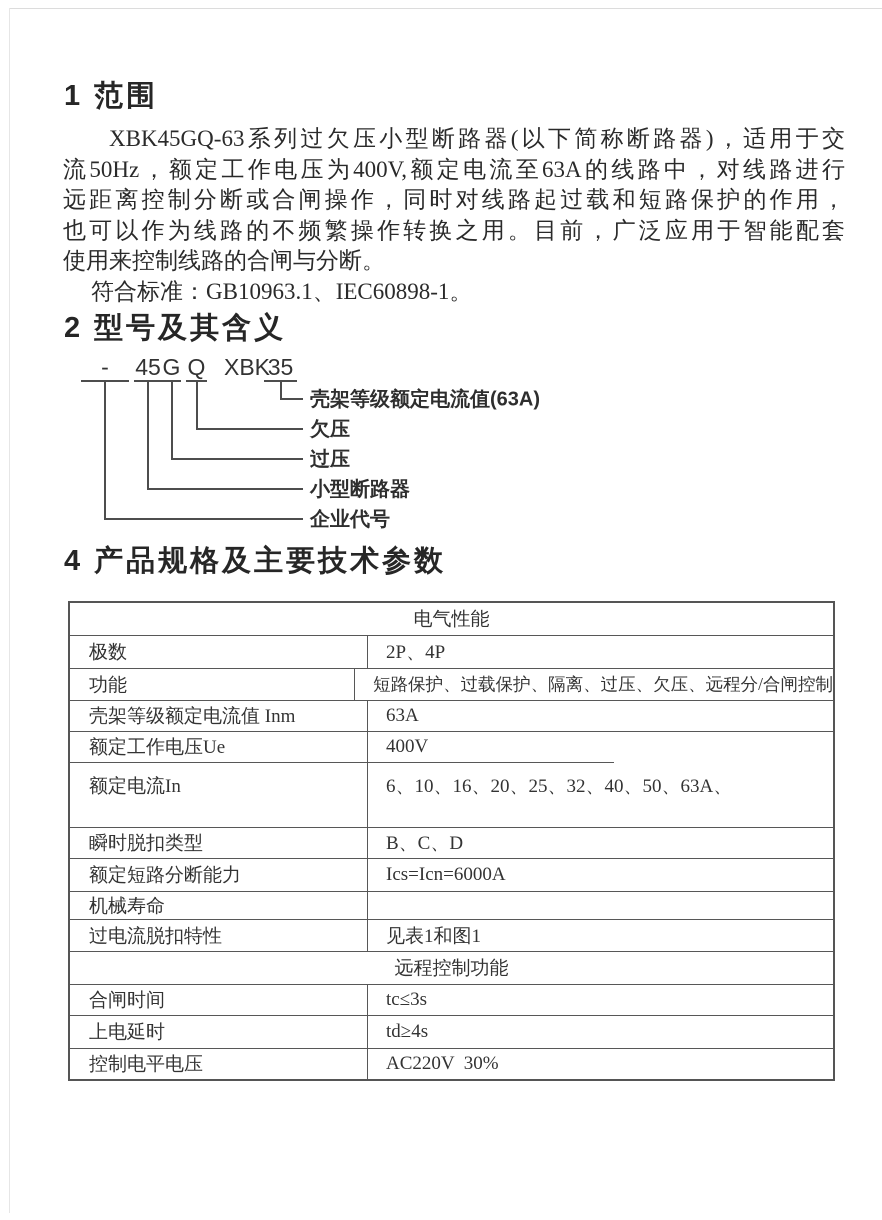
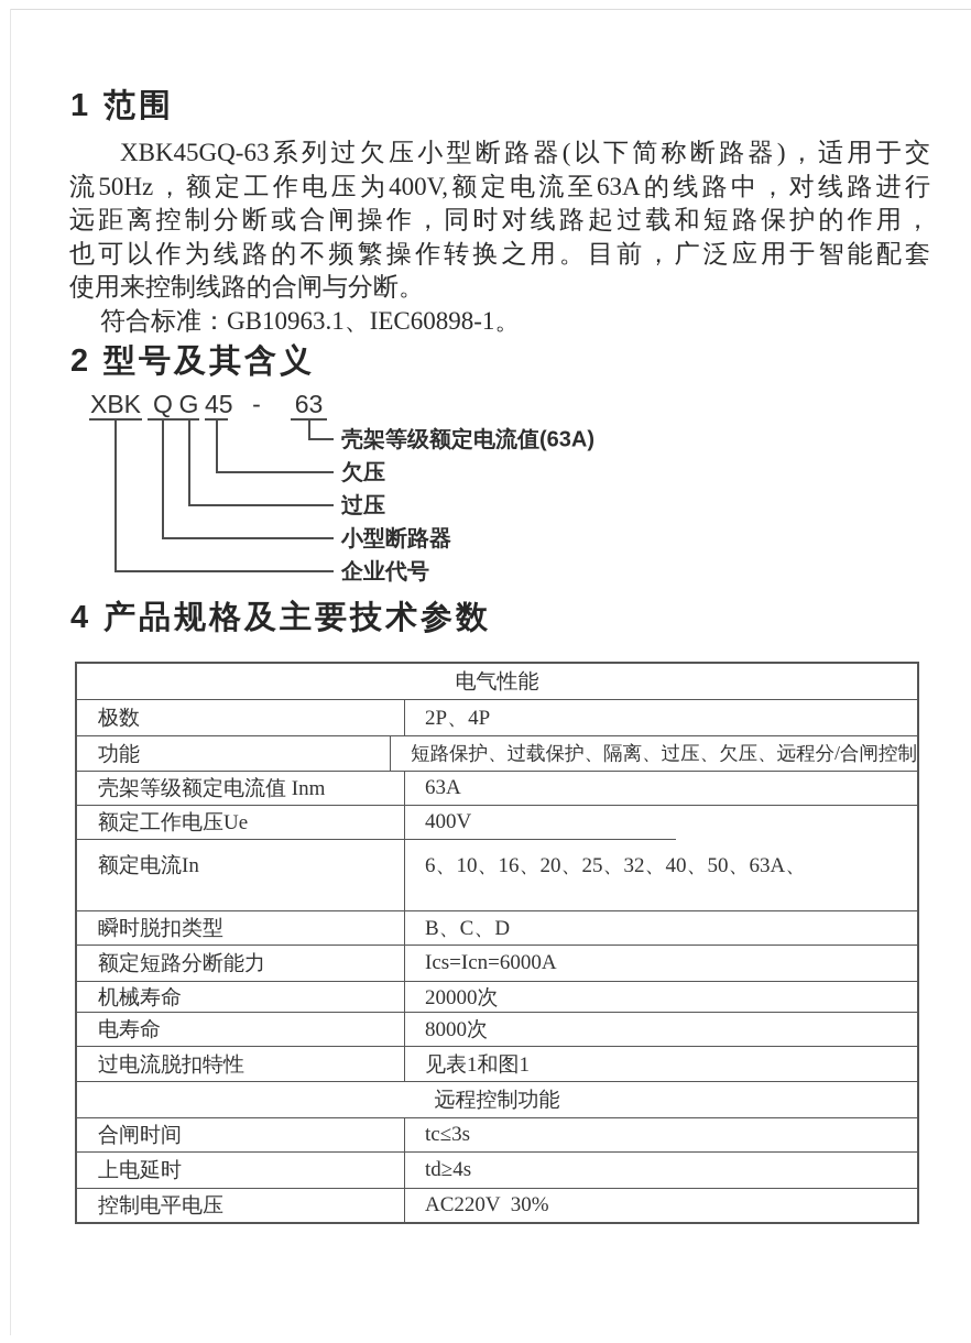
  1 范围
  XBK45GQ-63系列过欠压小型断路器(以下简称断路器)，适用于交
  流50Hz，额定工作电压为400V,额定电流至63A的线路中，对线路进行
  远距离控制分断或合闸操作，同时对线路起过载和短路保护的作用，
  也可以作为线路的不频繁操作转换之用。目前，广泛应用于智能配套
  使用来控制线路的合闸与分断。
  符合标准：GB10963.1、IEC60898-1。
  2 型号及其含义
- -
+ XBK
- 45
+ Q
  G
- Q
+ 45
- XBK
+ -
- 35
+ 63
  壳架等级额定电流值(63A)
  欠压
  过压
  小型断路器
  企业代号
  4 产品规格及主要技术参数
  电气性能
  极数
  2P、4P
  功能
  短路保护、过载保护、隔离、过压、欠压、远程分/合闸控制
  壳架等级额定电流值 Inm
  63A
  额定工作电压Ue
  400V
  额定电流In
  6、10、16、20、25、32、40、50、63A、
  瞬时脱扣类型
  B、C、D
  额定短路分断能力
  Ics=Icn=6000A
  机械寿命
+ 20000次
+ 电寿命
+ 8000次
  过电流脱扣特性
  见表1和图1
  远程控制功能
  合闸时间
  tc≤3s
  上电延时
  td≥4s
  控制电平电压
  AC220V 30%
